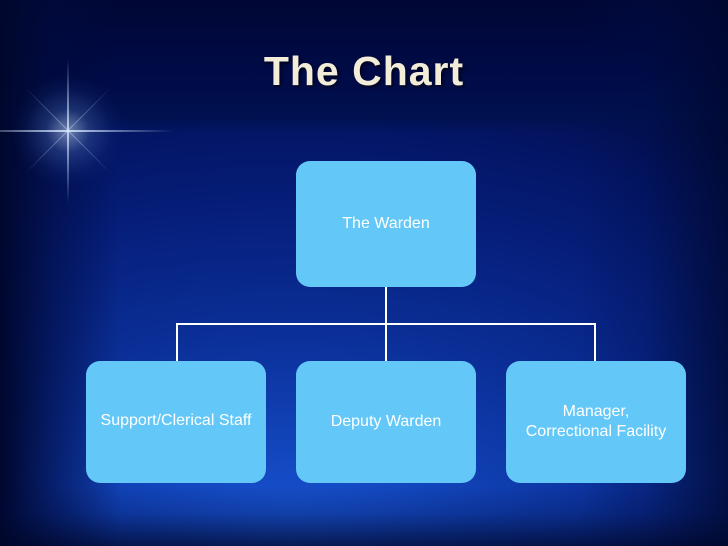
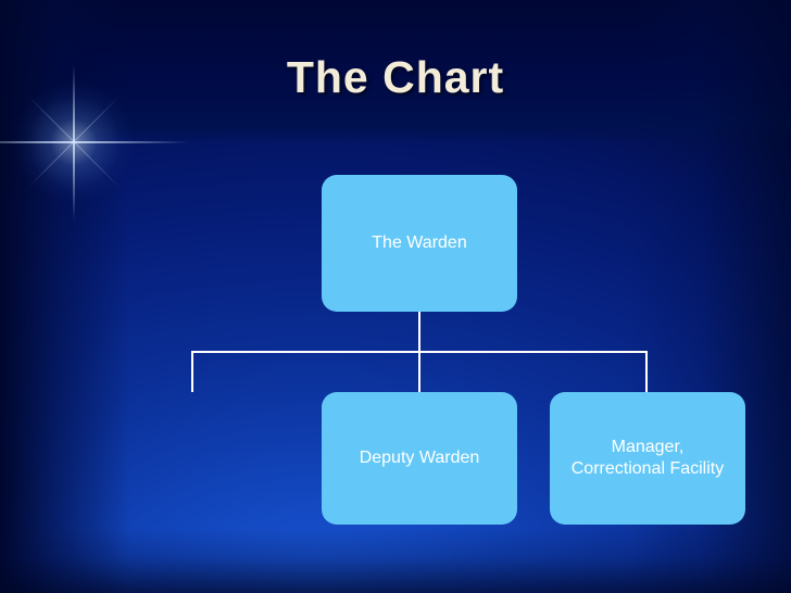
  The Chart
  The Warden
- Support/Clerical Staff
  Deputy Warden
  Manager,
  Correctional Facility
